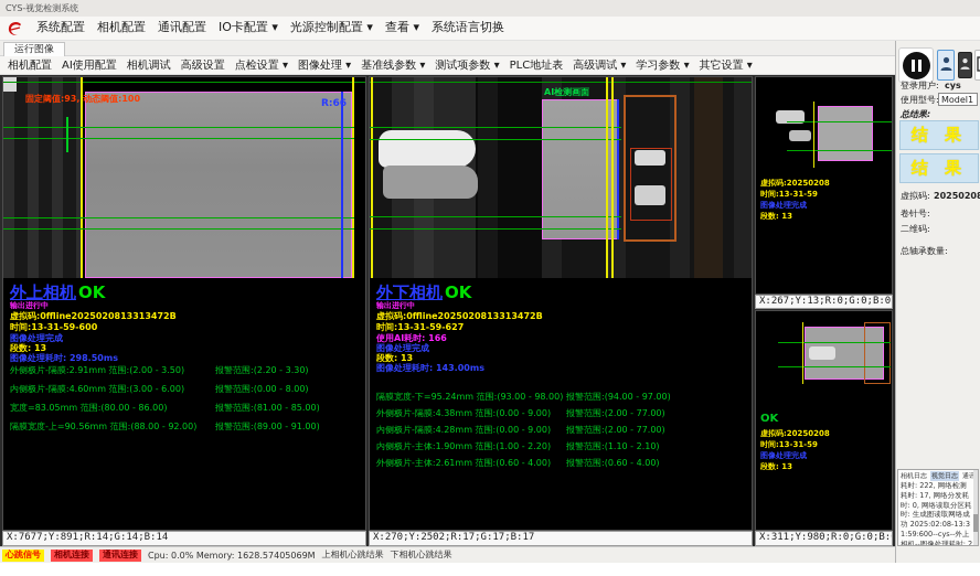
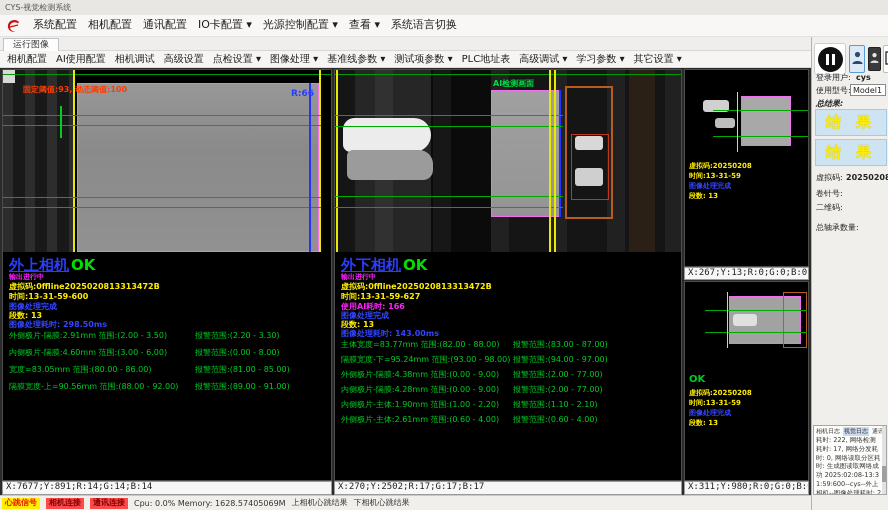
  CYS-视觉检测系统
  系统配置
  相机配置
  通讯配置
  IO卡配置 ▾
  光源控制配置 ▾
  查看 ▾
  系统语言切换
  运行图像
  相机配置
  AI使用配置
  相机调试
  高级设置
  点检设置 ▾
  图像处理 ▾
  基准线参数 ▾
  测试项参数 ▾
  PLC地址表
  高级调试 ▾
  学习参数 ▾
  其它设置 ▾
  固定阈值:93, 动态阈值:100
  R:66
  外上相机OK
  输出进行中
  虚拟码:0ffline2025020813313472B
  时间:13-31-59-600
  图像处理完成
  段数: 13
  图像处理耗时: 298.50ms
  外侧极片-隔膜:2.91mm 范围:(2.00 - 3.50)
  报警范围:(2.20 - 3.30)
  内侧极片-隔膜:4.60mm 范围:(3.00 - 6.00)
  报警范围:(0.00 - 8.00)
  宽度=83.05mm 范围:(80.00 - 86.00)
  报警范围:(81.00 - 85.00)
  隔膜宽度-上=90.56mm 范围:(88.00 - 92.00)
  报警范围:(89.00 - 91.00)
  X:7677;Y:891;R:14;G:14;B:14
  AI检测画面
  外下相机OK
  输出进行中
  虚拟码:0ffline2025020813313472B
  时间:13-31-59-627
  使用AI耗时: 166
  图像处理完成
  段数: 13
  图像处理耗时: 143.00ms
+ 主体宽度=83.77mm 范围:(82.00 - 88.00)
+ 报警范围:(83.00 - 87.00)
  隔膜宽度-下=95.24mm 范围:(93.00 - 98.00)
  报警范围:(94.00 - 97.00)
  外侧极片-隔膜:4.38mm 范围:(0.00 - 9.00)
  报警范围:(2.00 - 77.00)
  内侧极片-隔膜:4.28mm 范围:(0.00 - 9.00)
  报警范围:(2.00 - 77.00)
  内侧极片-主体:1.90mm 范围:(1.00 - 2.20)
  报警范围:(1.10 - 2.10)
  外侧极片-主体:2.61mm 范围:(0.60 - 4.00)
  报警范围:(0.60 - 4.00)
  X:270;Y:2502;R:17;G:17;B:17
  虚拟码:20250208
  时间:13-31-59
  图像处理完成
  段数: 13
  X:267;Y:13;R:0;G:0;B:0
  OK
  虚拟码:20250208
  时间:13-31-59
  图像处理完成
  段数: 13
  X:311;Y:980;R:0;G:0;B:
  登录用户:
  cys
  使用型号
  Model1
  总结果:
  结 果
  结 果
  虚拟码:
  2025020
  卷针号:
  二维码:
  总轴承数量:
  耗时: 222, 网络检测耗时: 17, 网络分发耗时: 0, 网络读取分区耗时: 生成图读取网络成功 2025:02:08-13:31:59:600--cys--外上相机--图像处理耗时: 2
  心跳信号
  相机连接
  通讯连接
  Cpu: 0.0% Memory: 1628.57405069M
  上相机心跳结果
  下相机心跳结果
